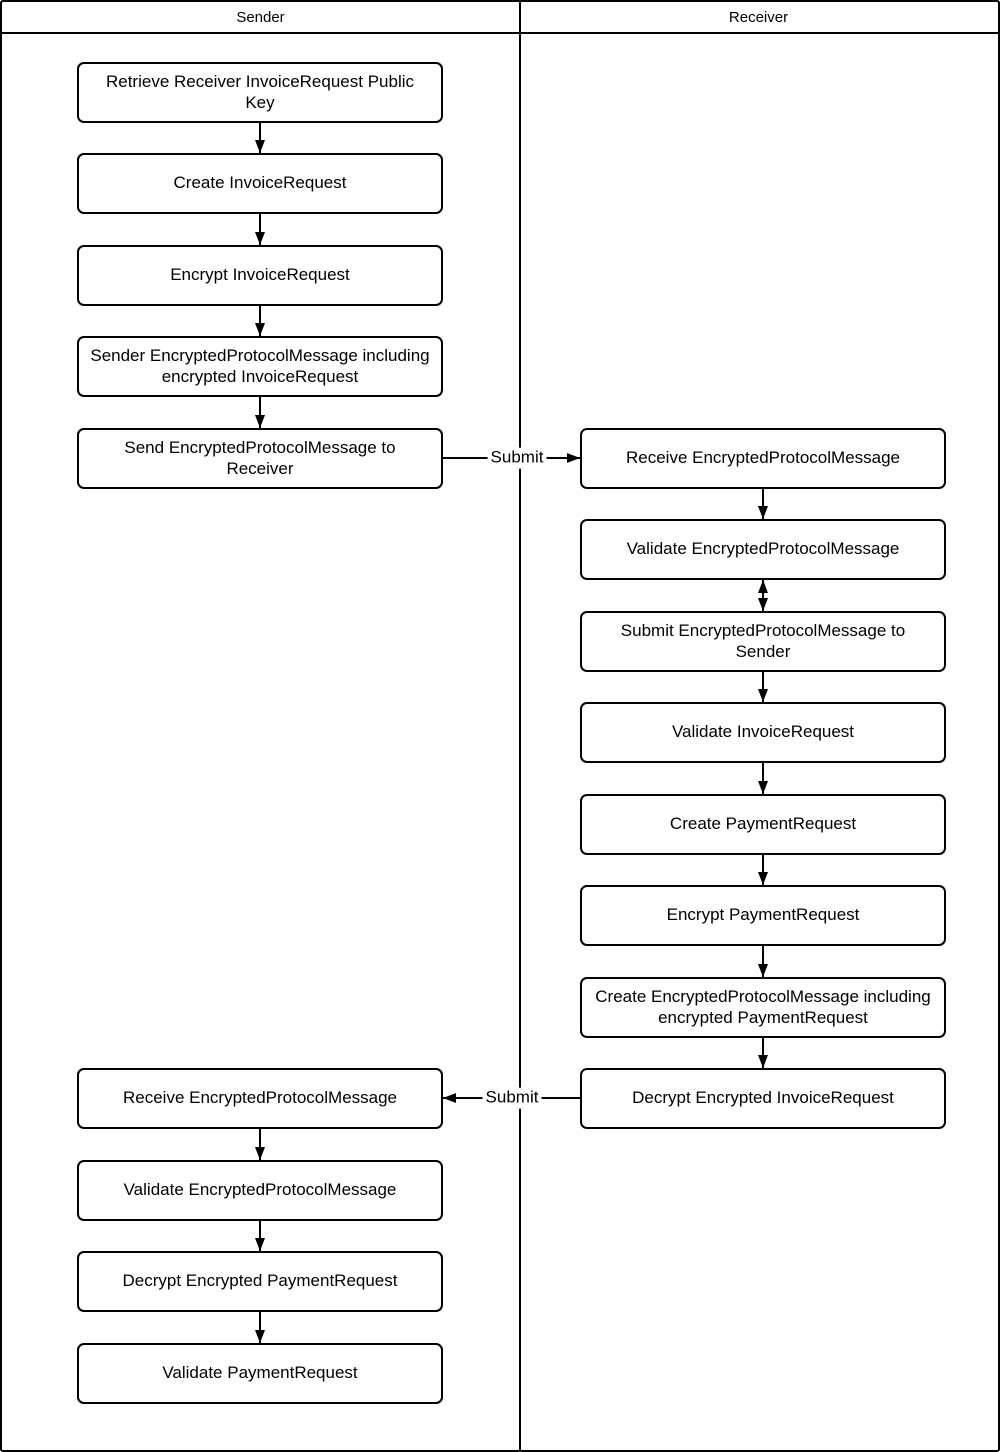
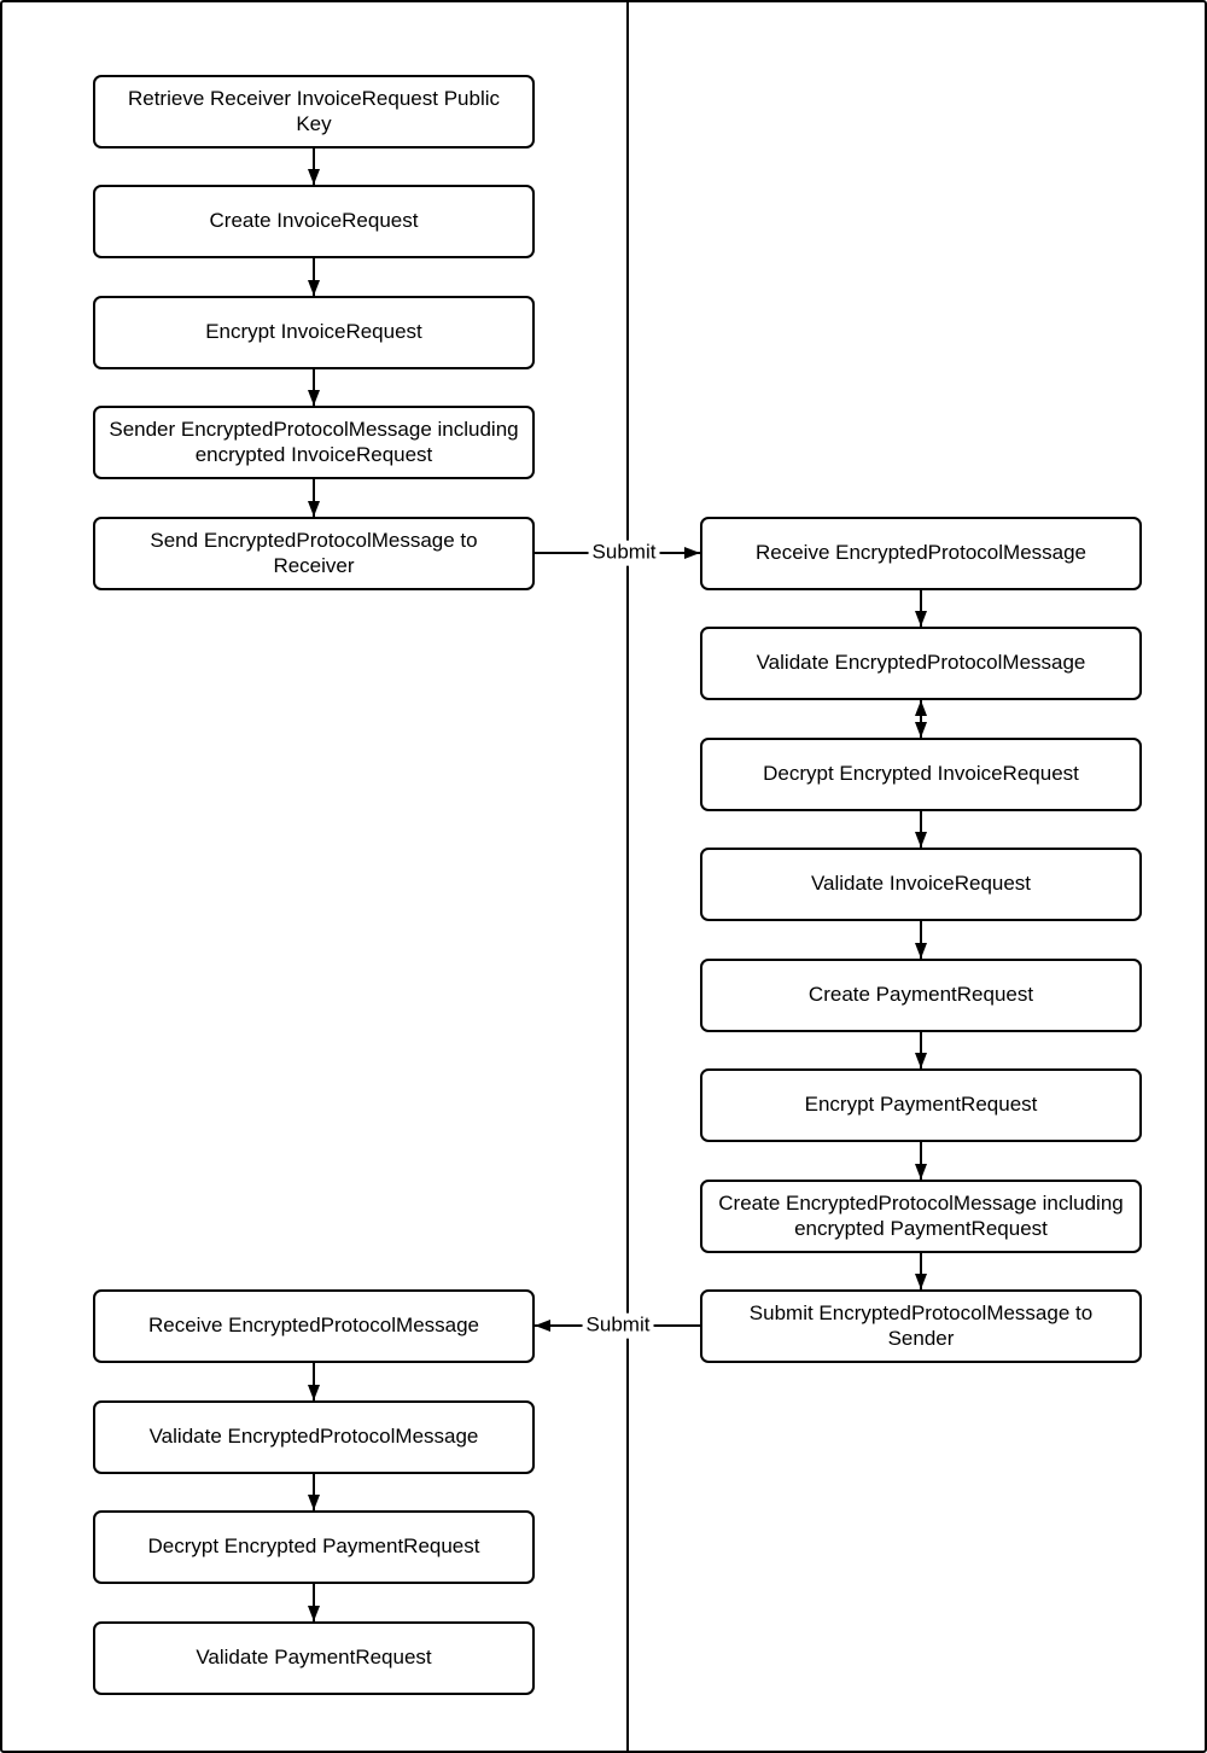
- Sender
- Receiver
  Retrieve Receiver InvoiceRequest Public Key
  Create InvoiceRequest
  Encrypt InvoiceRequest
  Sender EncryptedProtocolMessage including encrypted InvoiceRequest
  Send EncryptedProtocolMessage to Receiver
  Receive EncryptedProtocolMessage
  Validate EncryptedProtocolMessage
  Decrypt Encrypted PaymentRequest
  Validate PaymentRequest
  Receive EncryptedProtocolMessage
  Validate EncryptedProtocolMessage
- Submit EncryptedProtocolMessage to Sender
+ Decrypt Encrypted InvoiceRequest
  Validate InvoiceRequest
  Create PaymentRequest
  Encrypt PaymentRequest
  Create EncryptedProtocolMessage including encrypted PaymentRequest
- Decrypt Encrypted InvoiceRequest
+ Submit EncryptedProtocolMessage to Sender
  Submit
  Submit
